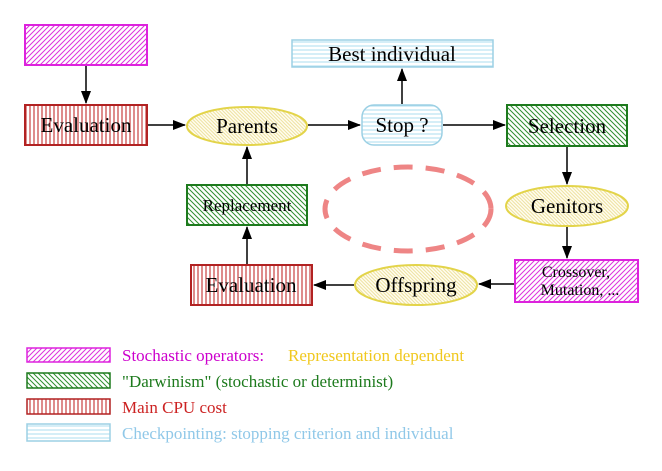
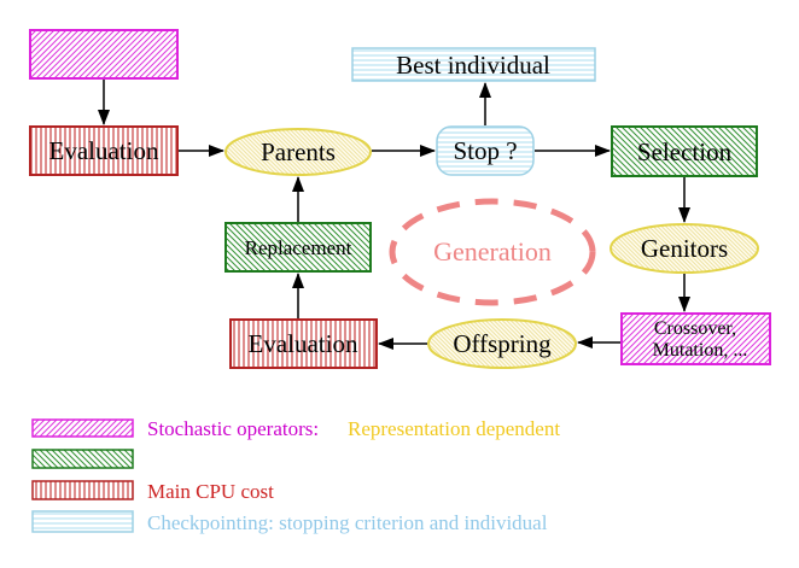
+ Generation
  Evaluation
  Parents
  Best individual
  Stop ?
  Selection
  Replacement
  Genitors
  Evaluation
  Offspring
  Crossover,
  Mutation, ...
  Stochastic operators:
  Representation dependent
- "Darwinism" (stochastic or determinist)
  Main CPU cost
  Checkpointing: stopping criterion and individual
